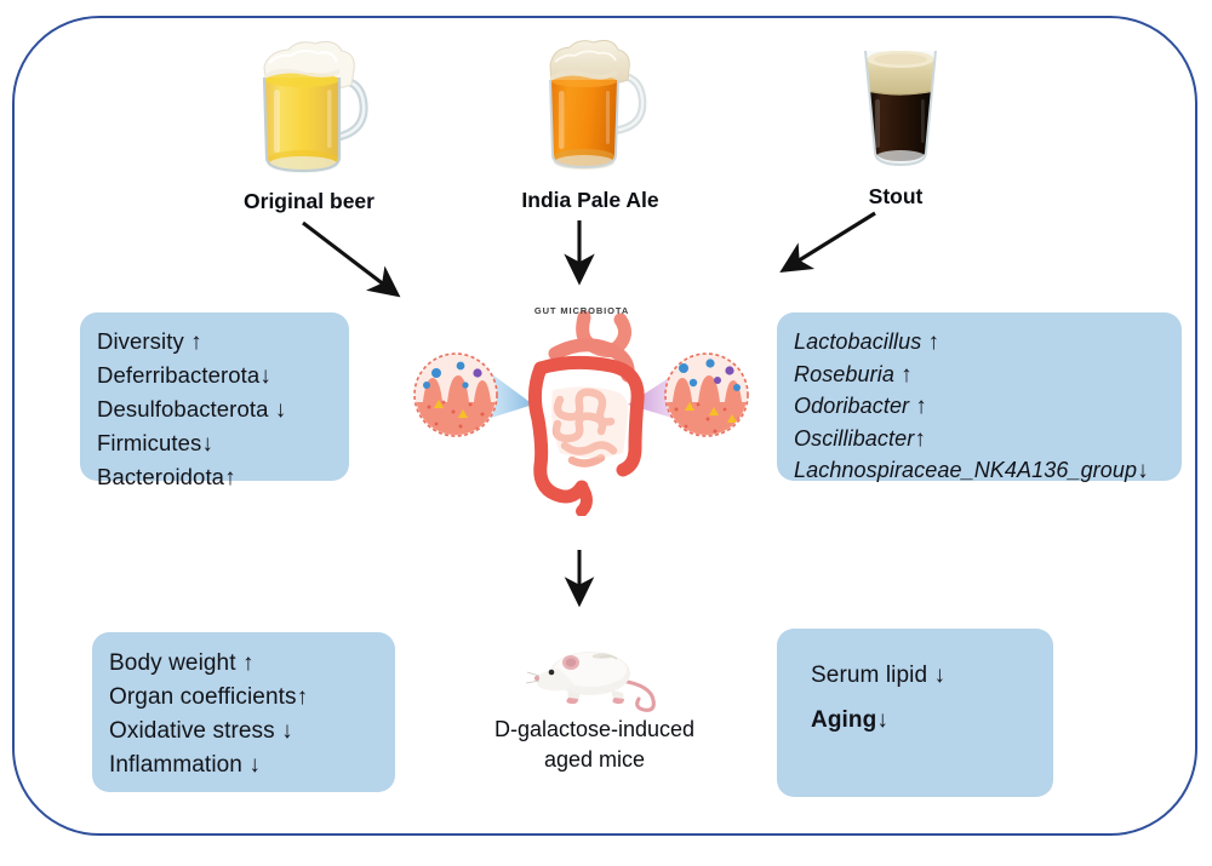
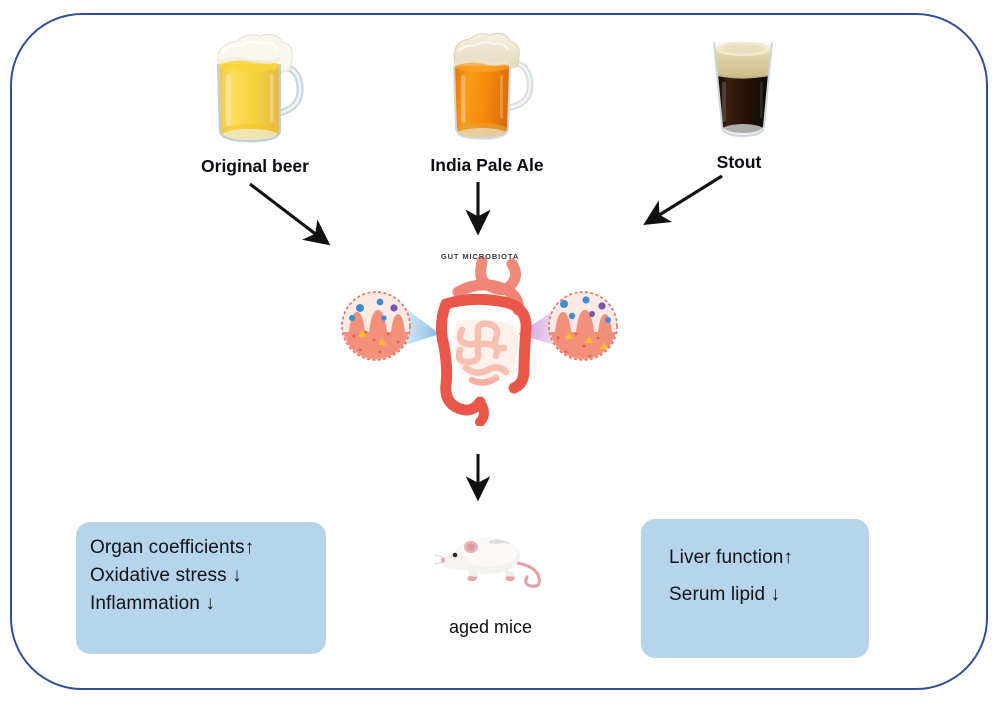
  Original beer
  India Pale Ale
  Stout
  GUT MICROBIOTA
- D-galactose-induced
  aged mice
- Diversity ↑
- Deferribacterota↓
- Desulfobacterota ↓
- Firmicutes↓
- Bacteroidota↑
- Lactobacillus ↑
- Roseburia ↑
- Odoribacter ↑
- Oscillibacter↑
- Lachnospiraceae_NK4A136_group↓
- Body weight ↑
  Organ coefficients↑
  Oxidative stress ↓
  Inflammation ↓
+ Liver function↑
  Serum lipid ↓
- Aging↓
